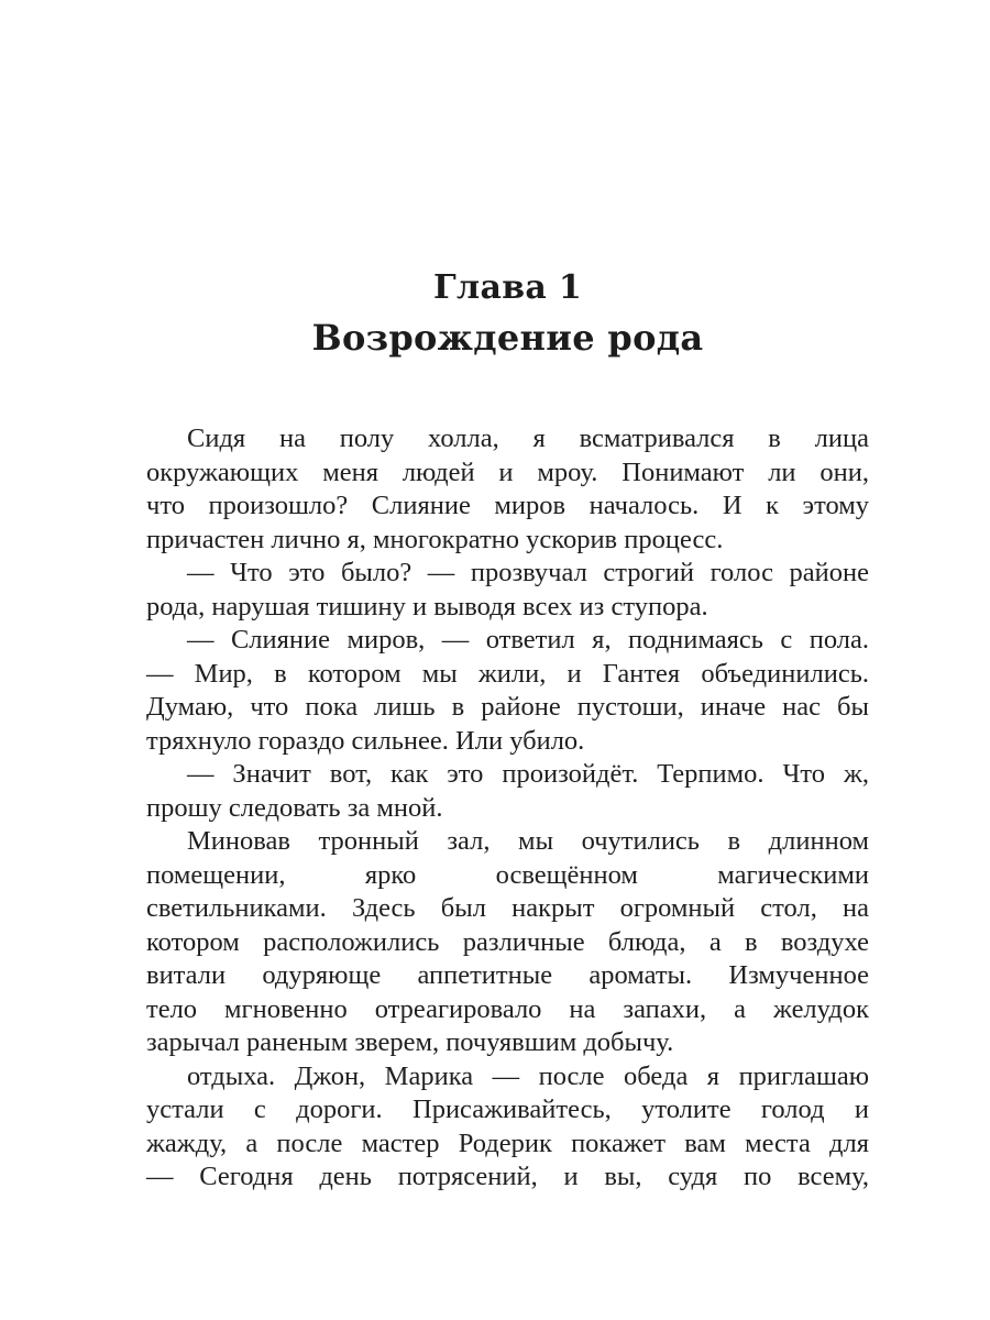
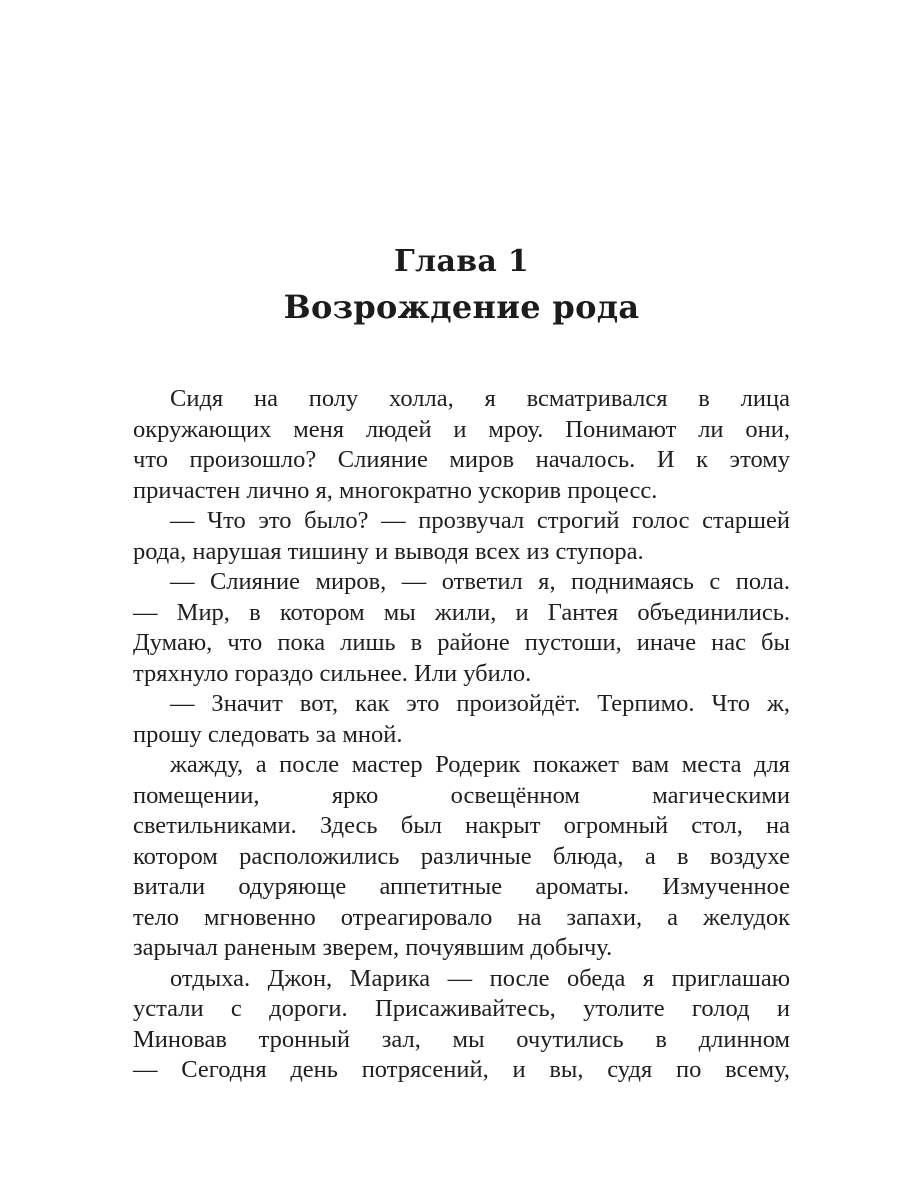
  Глава 1
  Возрождение рода
  Сидя на полу холла, я всматривался в лица
  окружающих меня людей и мроу. Понимают ли они,
  что произошло? Слияние миров началось. И к этому
  причастен лично я, многократно ускорив процесс.
- — Что это было? — прозвучал строгий голос районе
+ — Что это было? — прозвучал строгий голос старшей
  рода, нарушая тишину и выводя всех из ступора.
  — Слияние миров, — ответил я, поднимаясь с пола.
  — Мир, в котором мы жили, и Гантея объединились.
  Думаю, что пока лишь в районе пустоши, иначе нас бы
  тряхнуло гораздо сильнее. Или убило.
  — Значит вот, как это произойдёт. Терпимо. Что ж,
  прошу следовать за мной.
- Миновав тронный зал, мы очутились в длинном
+ жажду, а после мастер Родерик покажет вам места для
  помещении, ярко освещённом магическими
  светильниками. Здесь был накрыт огромный стол, на
  котором расположились различные блюда, а в воздухе
  витали одуряюще аппетитные ароматы. Измученное
  тело мгновенно отреагировало на запахи, а желудок
  зарычал раненым зверем, почуявшим добычу.
  отдыха. Джон, Марика — после обеда я приглашаю
  устали с дороги. Присаживайтесь, утолите голод и
- жажду, а после мастер Родерик покажет вам места для
+ Миновав тронный зал, мы очутились в длинном
  — Сегодня день потрясений, и вы, судя по всему,
